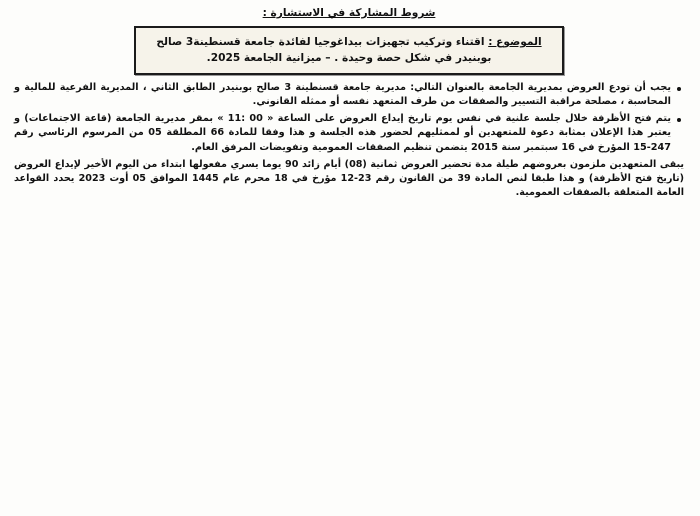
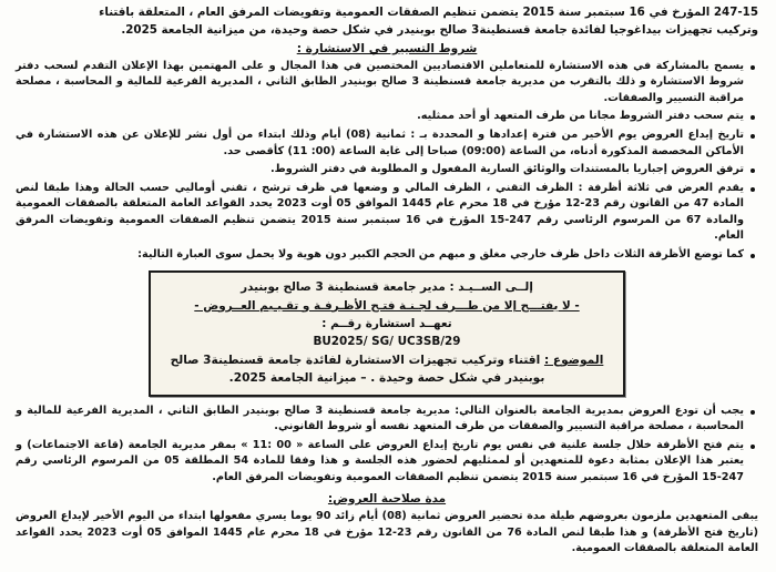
+ 247-15 المؤرخ في 16 سبتمبر سنة 2015 يتضمن تنظيم الصفقات العمومية وتفويضات المرفق العام ، المتعلقة باقتناء
+ وتركيب تجهيزات بيداغوجيا لفائدة جامعة قسنطينة3 صالح بوبنيدر في شكل حصة وحيدة، من ميزانية الجامعة 2025.
- شروط المشاركة في الاستشارة :
+ شروط التسيير في الاستشارة :
+ يسمح بالمشاركة في هذه الاستشارة للمتعاملين الاقتصاديين المختصين في هذا المجال و على المهتمين بهذا الإعلان التقدم لسحب دفتر شروط الاستشارة و ذلك بالتقرب من مديرية جامعة قسنطينة 3 صالح بوبنيدر الطابق الثاني ، المديرية الفرعية للمالية و المحاسبة ، مصلحة مراقبة التسيير والصفقات.
+ يتم سحب دفتر الشروط مجانا من طرف المتعهد أو أحد ممثليه.
+ تاريخ إيداع العروض يوم الأخير من فترة إعدادها و المحددة بـ : ثمانية (08) أيام وذلك ابتداء من أول نشر للإعلان عن هذه الاستشارة في الأماكن المخصصة المذكورة أدناه، من الساعة (09:00) صباحا إلى غاية الساعة (00: 11) كأقصى حد.
+ ترفق العروض إجباريا بالمستندات والوثائق السارية المفعول و المطلوبة في دفتر الشروط.
+ يقدم العرض في ثلاثة أظرفة : الظرف التقني ، الظرف المالي و وضعها في ظرف ترشح ، تقني أوماليي حسب الحالة وهذا طبقا لنص المادة 47 من القانون رقم 23-12 مؤرخ في 18 محرم عام 1445 الموافق 05 أوت 2023 يحدد القواعد العامة المتعلقة بالصفقات العمومية والمادة 67 من المرسوم الرئاسي رقم 247-15 المؤرخ في 16 سبتمبر سنة 2015 يتضمن تنظيم الصفقات العمومية وتفويضات المرفق العام.
+ كما توضع الأظرفة الثلاث داخل ظرف خارجي مغلق و مبهم من الحجم الكبير دون هوية ولا يحمل سوى العبارة التالية:
+ إلــى الســيـد : مدير جامعة قسنطينة 3 صالح بوبنيدر
+ - لا يفتـــح إلا من طـــرف لجـنـة فتـح الأظـرفـة و تقـيـيم العــروض -
+ تعهــد استشارة رقــم :
+ BU2025/ SG/ UC3SB/29
- الموضوع : اقتناء وتركيب تجهيزات بيداغوجيا لفائدة جامعة قسنطينة3 صالح بوبنيدر في شكل حصة وحيدة . – ميزانية الجامعة 2025.
+ الموضوع : اقتناء وتركيب تجهيزات الاستشارة لفائدة جامعة قسنطينة3 صالح بوبنيدر في شكل حصة وحيدة . – ميزانية الجامعة 2025.
- يجب أن تودع العروض بمديرية الجامعة بالعنوان التالي: مديرية جامعة قسنطينة 3 صالح بوبنيدر الطابق الثاني ، المديرية الفرعية للمالية و المحاسبة ، مصلحة مراقبة التسيير والصفقات من طرف المتعهد نفسه أو ممثله القانوني.
+ يجب أن تودع العروض بمديرية الجامعة بالعنوان التالي: مديرية جامعة قسنطينة 3 صالح بوبنيدر الطابق الثاني ، المديرية الفرعية للمالية و المحاسبة ، مصلحة مراقبة التسيير والصفقات من طرف المتعهد نفسه أو شروط القانوني.
- يتم فتح الأظرفة خلال جلسة علنية في نفس يوم تاريخ إيداع العروض على الساعة « 00 :11 » بمقر مديرية الجامعة (قاعة الاجتماعات) و يعتبر هذا الإعلان بمثابة دعوة للمتعهدين أو لممثليهم لحضور هذه الجلسة و هذا وفقا للمادة 66 المطلقة 05 من المرسوم الرئاسي رقم 247-15 المؤرخ في 16 سبتمبر سنة 2015 يتضمن تنظيم الصفقات العمومية وتفويضات المرفق العام.
+ يتم فتح الأظرفة خلال جلسة علنية في نفس يوم تاريخ إيداع العروض على الساعة « 00 :11 » بمقر مديرية الجامعة (قاعة الاجتماعات) و يعتبر هذا الإعلان بمثابة دعوة للمتعهدين أو لممثليهم لحضور هذه الجلسة و هذا وفقا للمادة 54 المطلقة 05 من المرسوم الرئاسي رقم 247-15 المؤرخ في 16 سبتمبر سنة 2015 يتضمن تنظيم الصفقات العمومية وتفويضات المرفق العام.
+ مدة صلاحية العروض:
- يبقى المتعهدين ملزمون بعروضهم طيلة مدة تحضير العروض ثمانية (08) أيام زائد 90 يوما يسري مفعولها ابتداء من اليوم الأخير لإيداع العروض (تاريخ فتح الأظرفة) و هذا طبقا لنص المادة 39 من القانون رقم 23-12 مؤرخ في 18 محرم عام 1445 الموافق 05 أوت 2023 يحدد القواعد العامة المتعلقة بالصفقات العمومية.
+ يبقى المتعهدين ملزمون بعروضهم طيلة مدة تحضير العروض ثمانية (08) أيام زائد 90 يوما يسري مفعولها ابتداء من اليوم الأخير لإيداع العروض (تاريخ فتح الأظرفة) و هذا طبقا لنص المادة 76 من القانون رقم 23-12 مؤرخ في 18 محرم عام 1445 الموافق 05 أوت 2023 يحدد القواعد العامة المتعلقة بالصفقات العمومية.
